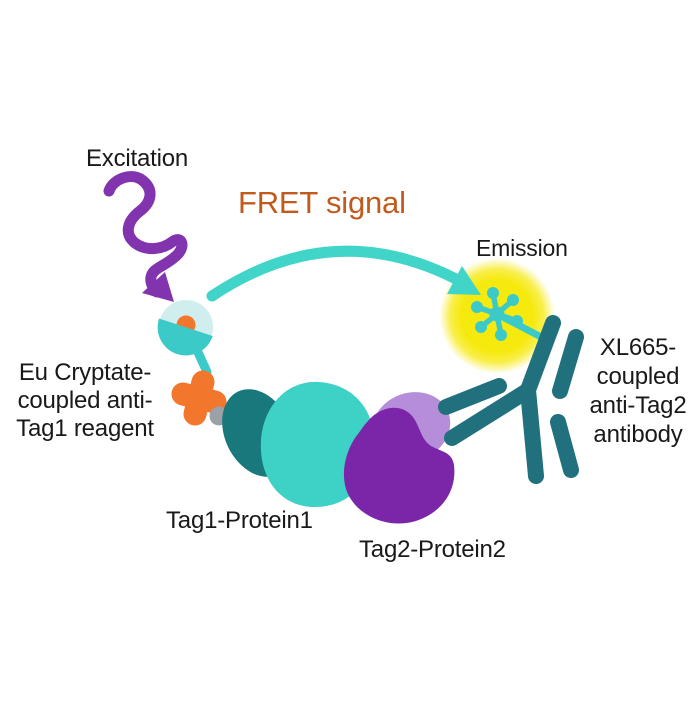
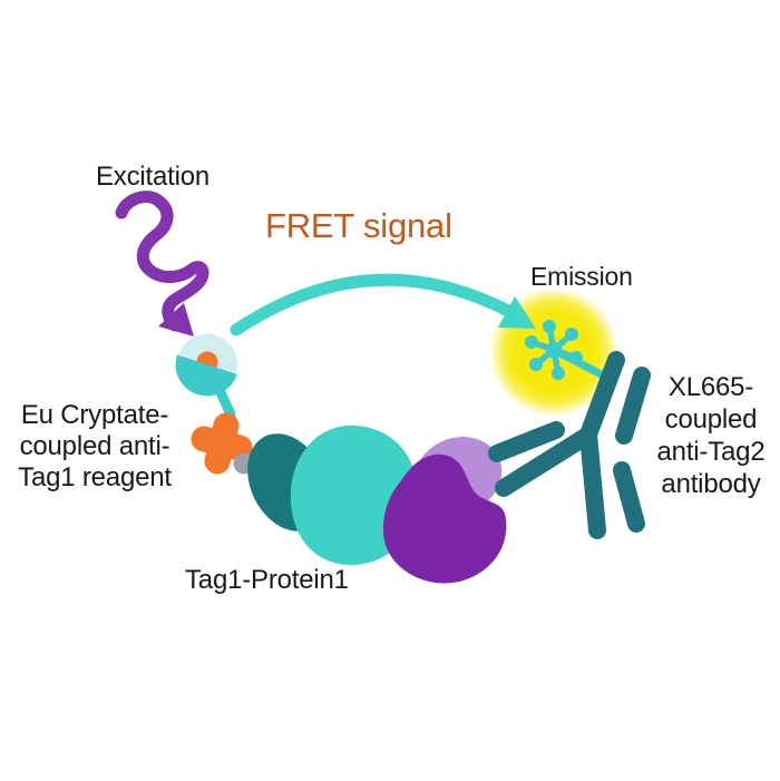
  Excitation
  FRET signal
  Emission
  Eu Cryptate-
  coupled anti-
  Tag1 reagent
  Tag1-Protein1
- Tag2-Protein2
  XL665-
  coupled
  anti-Tag2
  antibody
